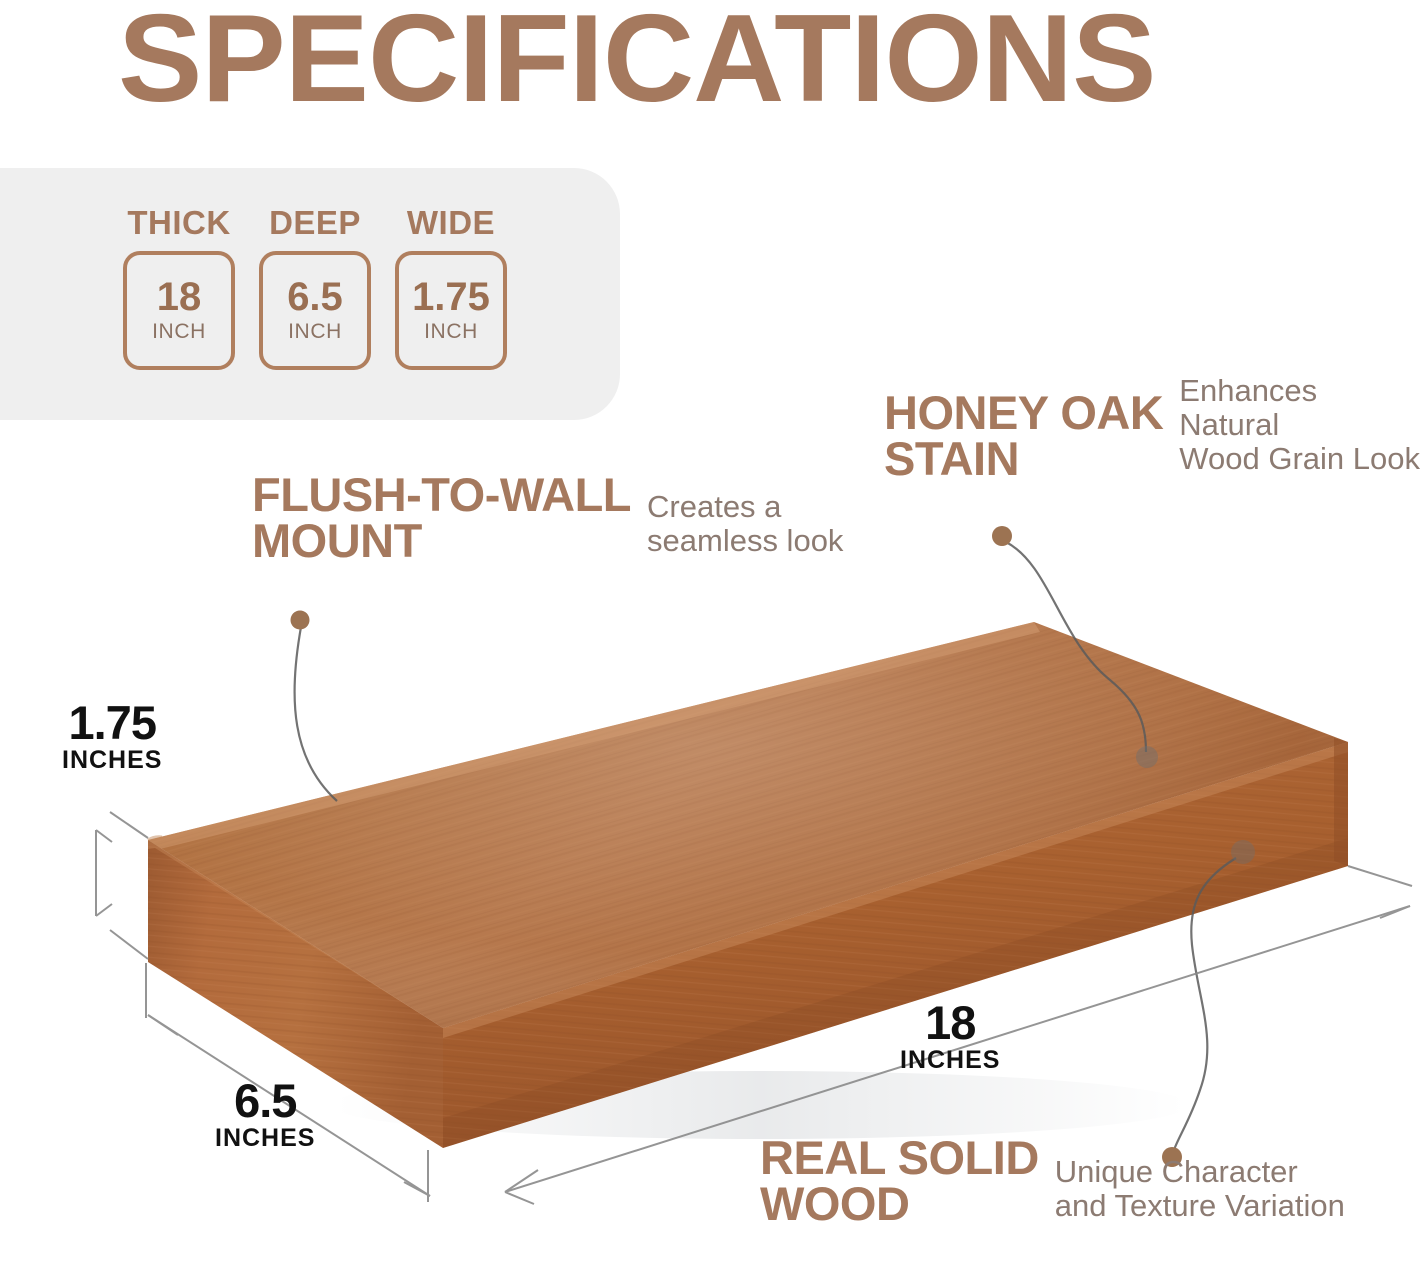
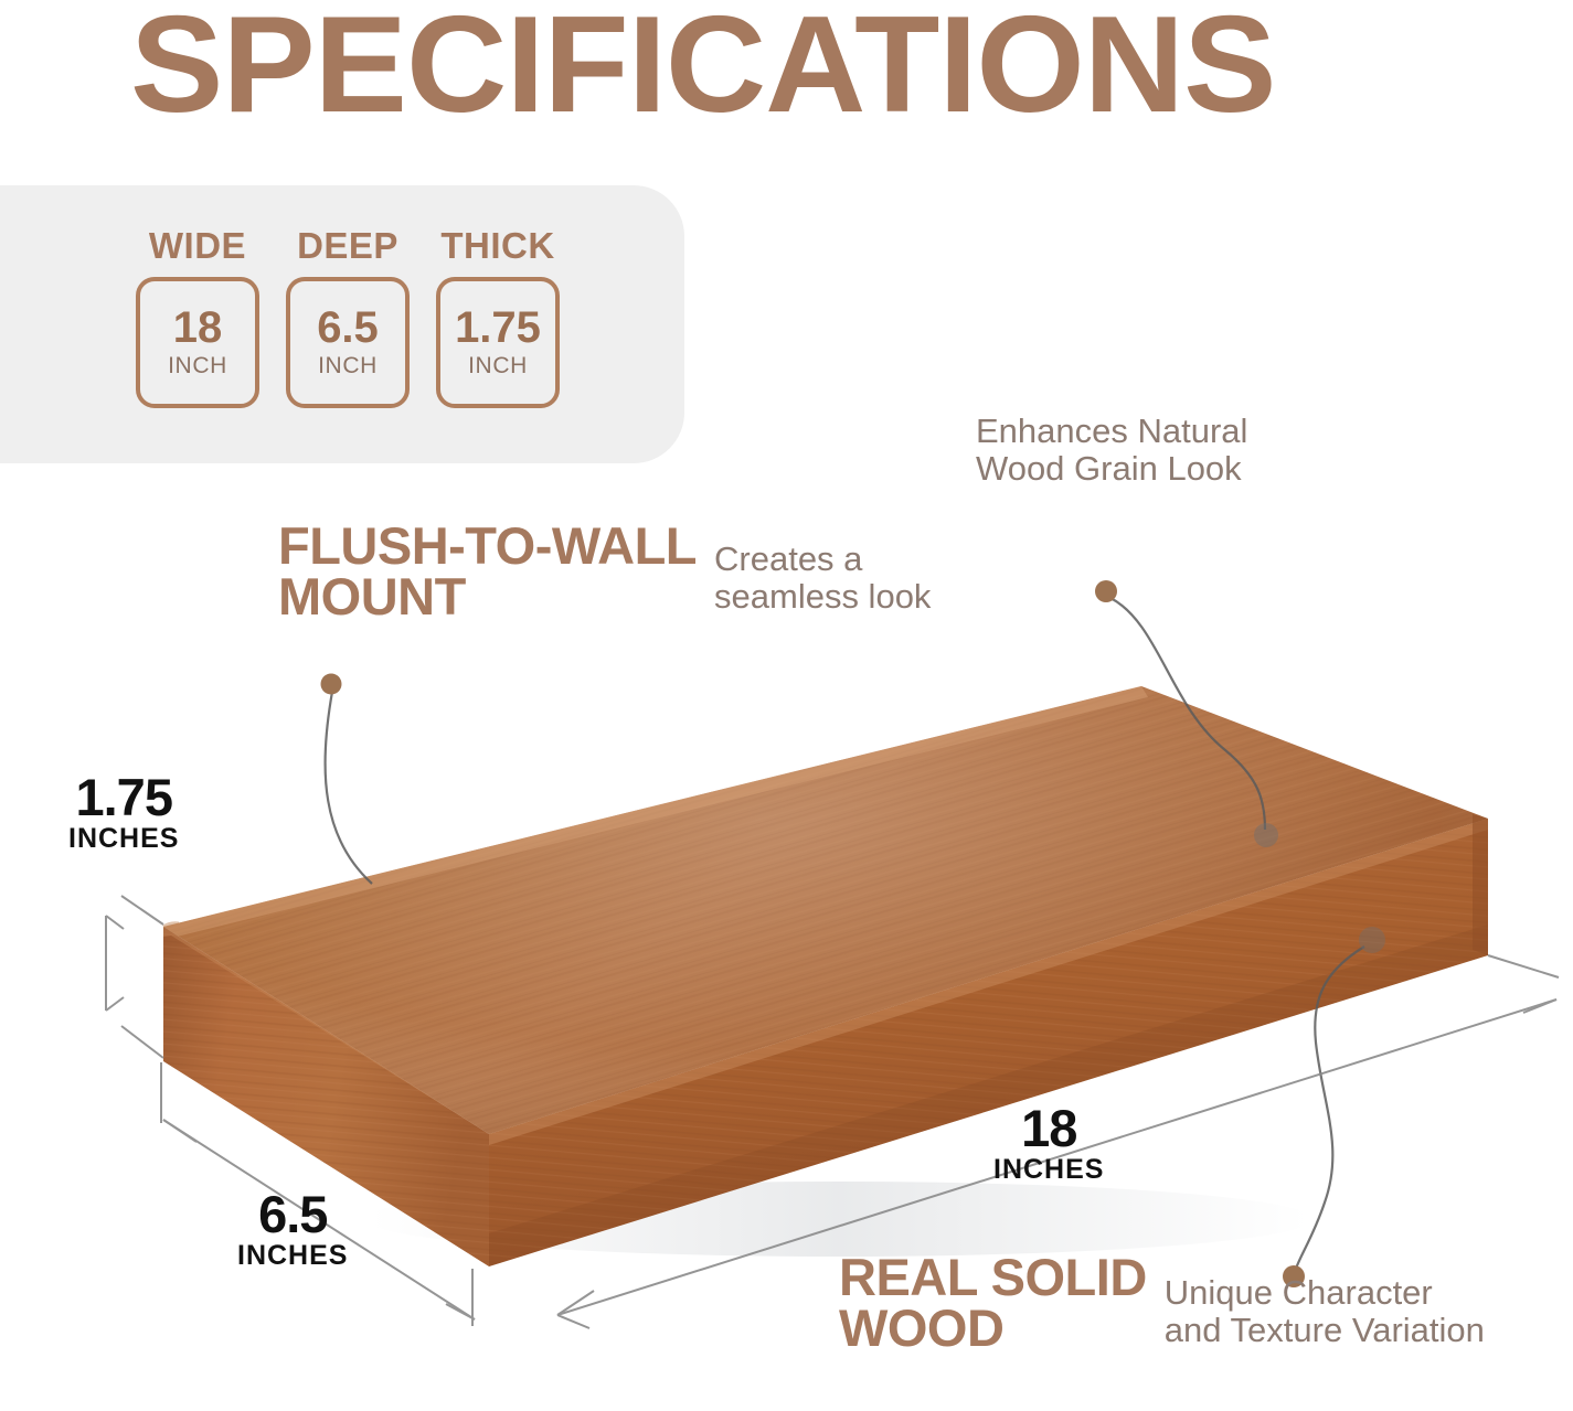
  SPECIFICATIONS
- THICK
+ WIDE
  18
  INCH
  DEEP
  6.5
  INCH
- WIDE
+ THICK
  1.75
  INCH
  1.75
  INCHES
  6.5
  INCHES
  18
  INCHES
  FLUSH-TO-WALL
  MOUNT
  Creates a
  seamless look
- HONEY OAK
- STAIN
  Enhances Natural
  Wood Grain Look
  REAL SOLID
  WOOD
  Unique Character
  and Texture Variation
